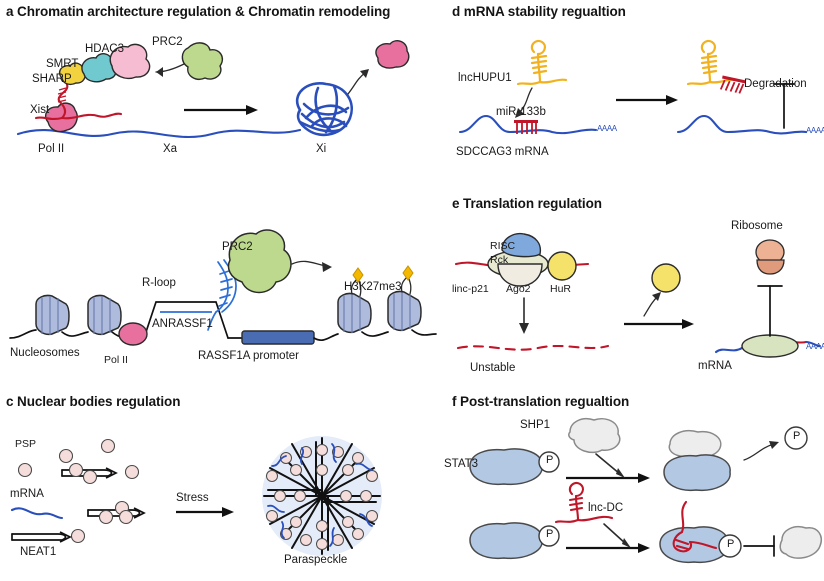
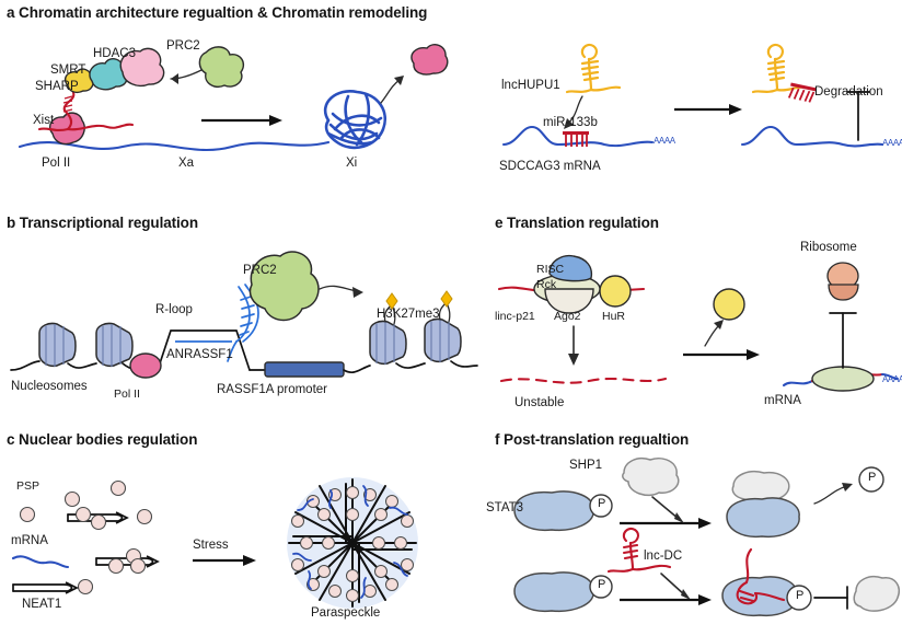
- a Chromatin architecture regulation & Chromatin remodeling
+ a Chromatin architecture regualtion & Chromatin remodeling
  HDAC3
  SMRT
  SHARP
  PRC2
  Xist
  Pol II
  Xa
  Xi
- d mRNA stability regualtion
  lncHUPU1
  miR-133b
  SDCCAG3 mRNA
  Degradation
  AAAA
  AAAA
+ b Transcriptional regulation
  R-loop
  ANRASSF1
  PRC2
  H3K27me3
  Nucleosomes
  Pol II
  RASSF1A promoter
  e Translation regulation
  RISC
  Rck
  linc-p21
  Ago2
  HuR
  Unstable
  Ribosome
  mRNA
  AAAA
  c Nuclear bodies regulation
  PSP
  mRNA
  NEAT1
  Stress
  Paraspeckle
  f Post-translation regualtion
  SHP1
  STAT3
  lnc-DC
  P
  P
  P
  P
